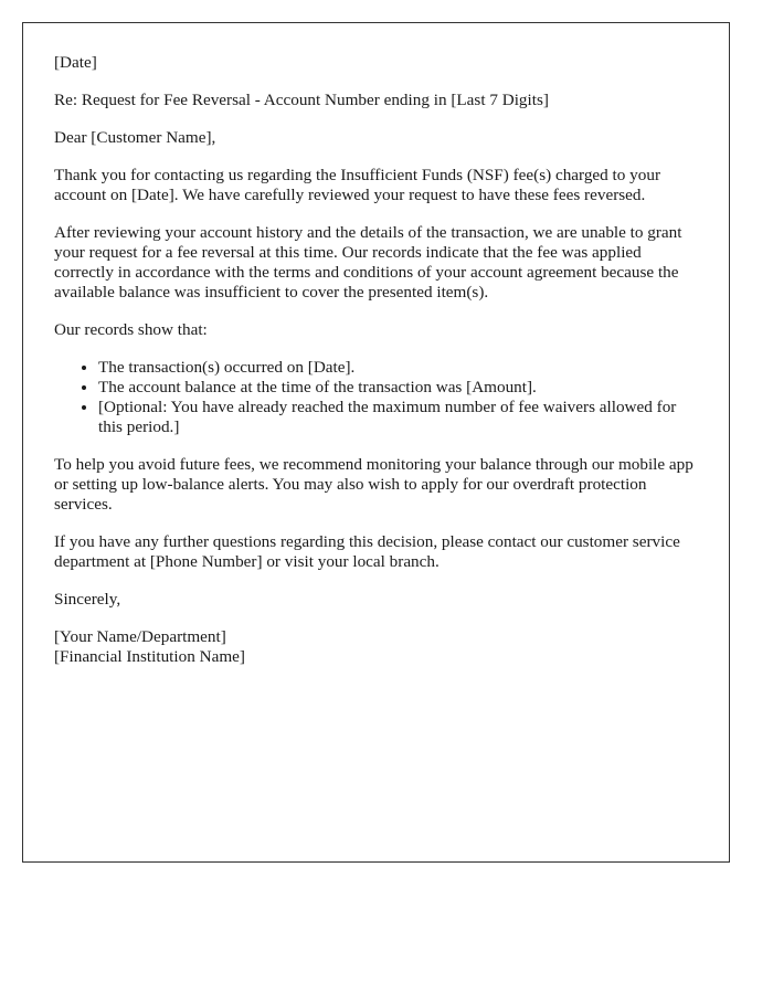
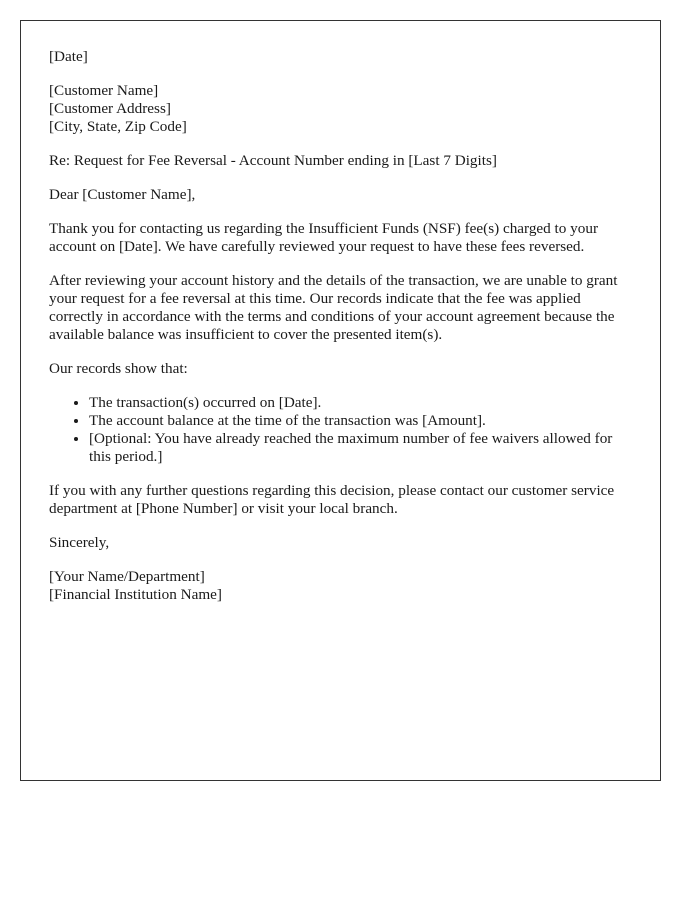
  [Date]
+ [Customer Name]
+ [Customer Address]
+ [City, State, Zip Code]
  Re: Request for Fee Reversal - Account Number ending in [Last 7 Digits]
  Dear [Customer Name],
  Thank you for contacting us regarding the Insufficient Funds (NSF) fee(s) charged to your account on [Date]. We have carefully reviewed your request to have these fees reversed.
  After reviewing your account history and the details of the transaction, we are unable to grant your request for a fee reversal at this time. Our records indicate that the fee was applied correctly in accordance with the terms and conditions of your account agreement because the available balance was insufficient to cover the presented item(s).
  Our records show that:
  The transaction(s) occurred on [Date].
  The account balance at the time of the transaction was [Amount].
  [Optional: You have already reached the maximum number of fee waivers allowed for this period.]
- To help you avoid future fees, we recommend monitoring your balance through our mobile app or setting up low-balance alerts. You may also wish to apply for our overdraft protection services.
- If you have any further questions regarding this decision, please contact our customer service department at [Phone Number] or visit your local branch.
+ If you with any further questions regarding this decision, please contact our customer service department at [Phone Number] or visit your local branch.
  Sincerely,
  [Your Name/Department]
  [Financial Institution Name]
